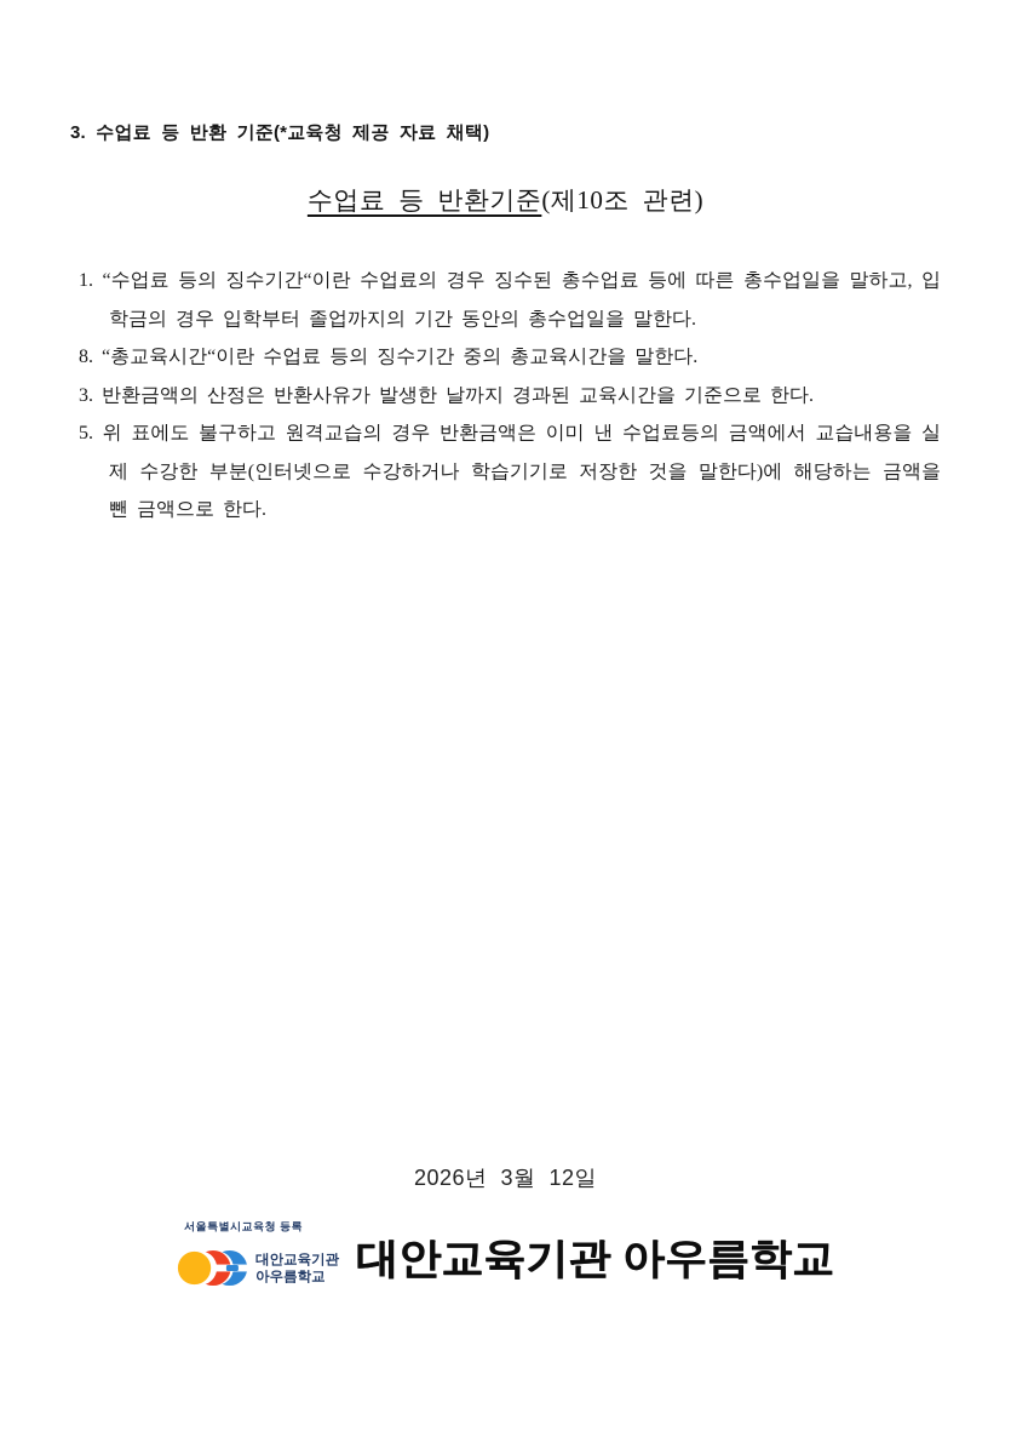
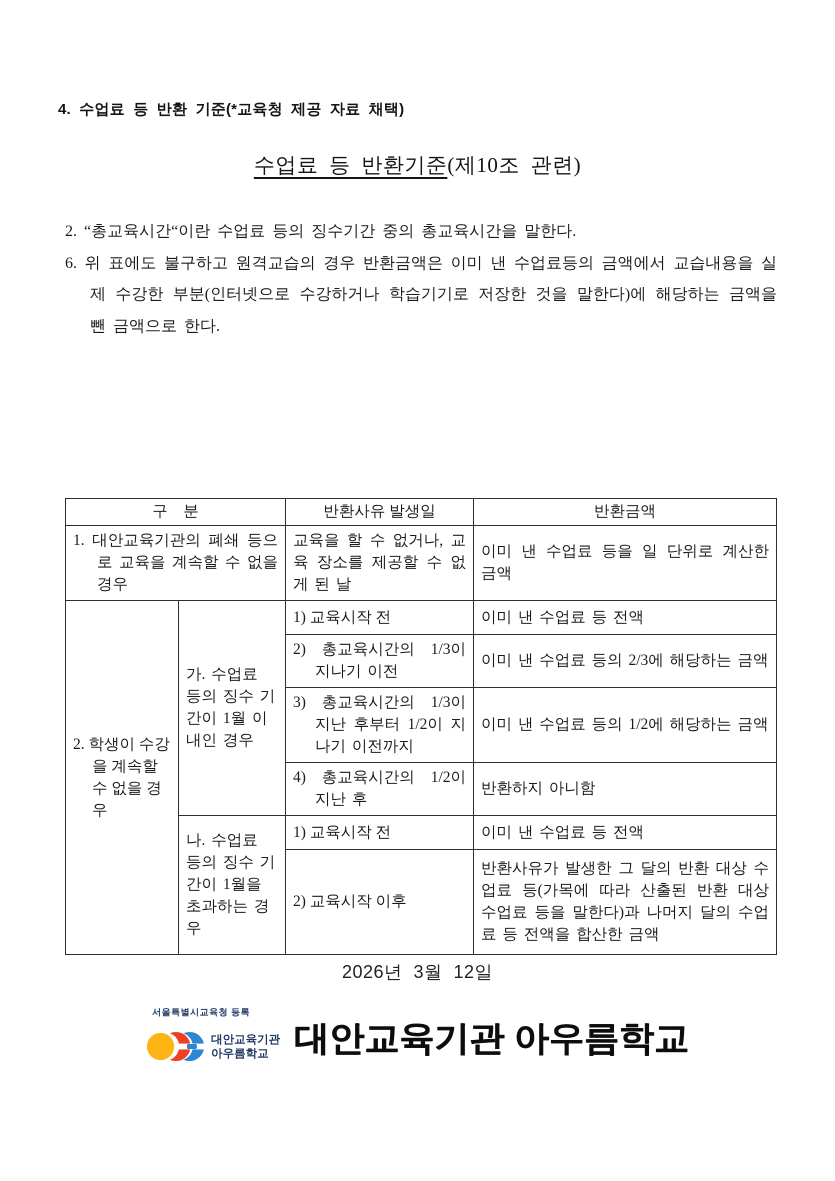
- 3. 수업료 등 반환 기준(*교육청 제공 자료 채택)
+ 4. 수업료 등 반환 기준(*교육청 제공 자료 채택)
  수업료 등 반환기준(제10조 관련)
- 1. “수업료 등의 징수기간“이란 수업료의 경우 징수된 총수업료 등에 따른 총수업일을 말하고, 입학금의 경우 입학부터 졸업까지의 기간 동안의 총수업일을 말한다.
- 8. “총교육시간“이란 수업료 등의 징수기간 중의 총교육시간을 말한다.
+ 2. “총교육시간“이란 수업료 등의 징수기간 중의 총교육시간을 말한다.
- 3. 반환금액의 산정은 반환사유가 발생한 날까지 경과된 교육시간을 기준으로 한다.
- 5. 위 표에도 불구하고 원격교습의 경우 반환금액은 이미 낸 수업료등의 금액에서 교습내용을 실제 수강한 부분(인터넷으로 수강하거나 학습기기로 저장한 것을 말한다)에 해당하는 금액을 뺀 금액으로 한다.
+ 6. 위 표에도 불구하고 원격교습의 경우 반환금액은 이미 낸 수업료등의 금액에서 교습내용을 실제 수강한 부분(인터넷으로 수강하거나 학습기기로 저장한 것을 말한다)에 해당하는 금액을 뺀 금액으로 한다.
+ 구 분	반환사유 발생일	반환금액
+ 1. 대안교육기관의 폐쇄 등으로 교육을 계속할 수 없을 경우	교육을 할 수 없거나, 교육 장소를 제공할 수 없게 된 날	이미 낸 수업료 등을 일 단위로 계산한 금액
+ 2. 학생이 수강을 계속할 수 없을 경우	가. 수업료 등의 징수 기간이 1월 이내인 경우	1) 교육시작 전	이미 낸 수업료 등 전액
+ 2) 총교육시간의 1/3이 지나기 이전	이미 낸 수업료 등의 2/3에 해당하는 금액
+ 3) 총교육시간의 1/3이 지난 후부터 1/2이 지나기 이전까지	이미 낸 수업료 등의 1/2에 해당하는 금액
+ 4) 총교육시간의 1/2이 지난 후	반환하지 아니함
+ 나. 수업료 등의 징수 기간이 1월을 초과하는 경우	1) 교육시작 전	이미 낸 수업료 등 전액
+ 2) 교육시작 이후	반환사유가 발생한 그 달의 반환 대상 수업료 등(가목에 따라 산출된 반환 대상 수업료 등을 말한다)과 나머지 달의 수업료 등 전액을 합산한 금액
  2026년 3월 12일
  서울특별시교육청 등록
  대안교육기관
  아우름학교
  대안교육기관 아우름학교
